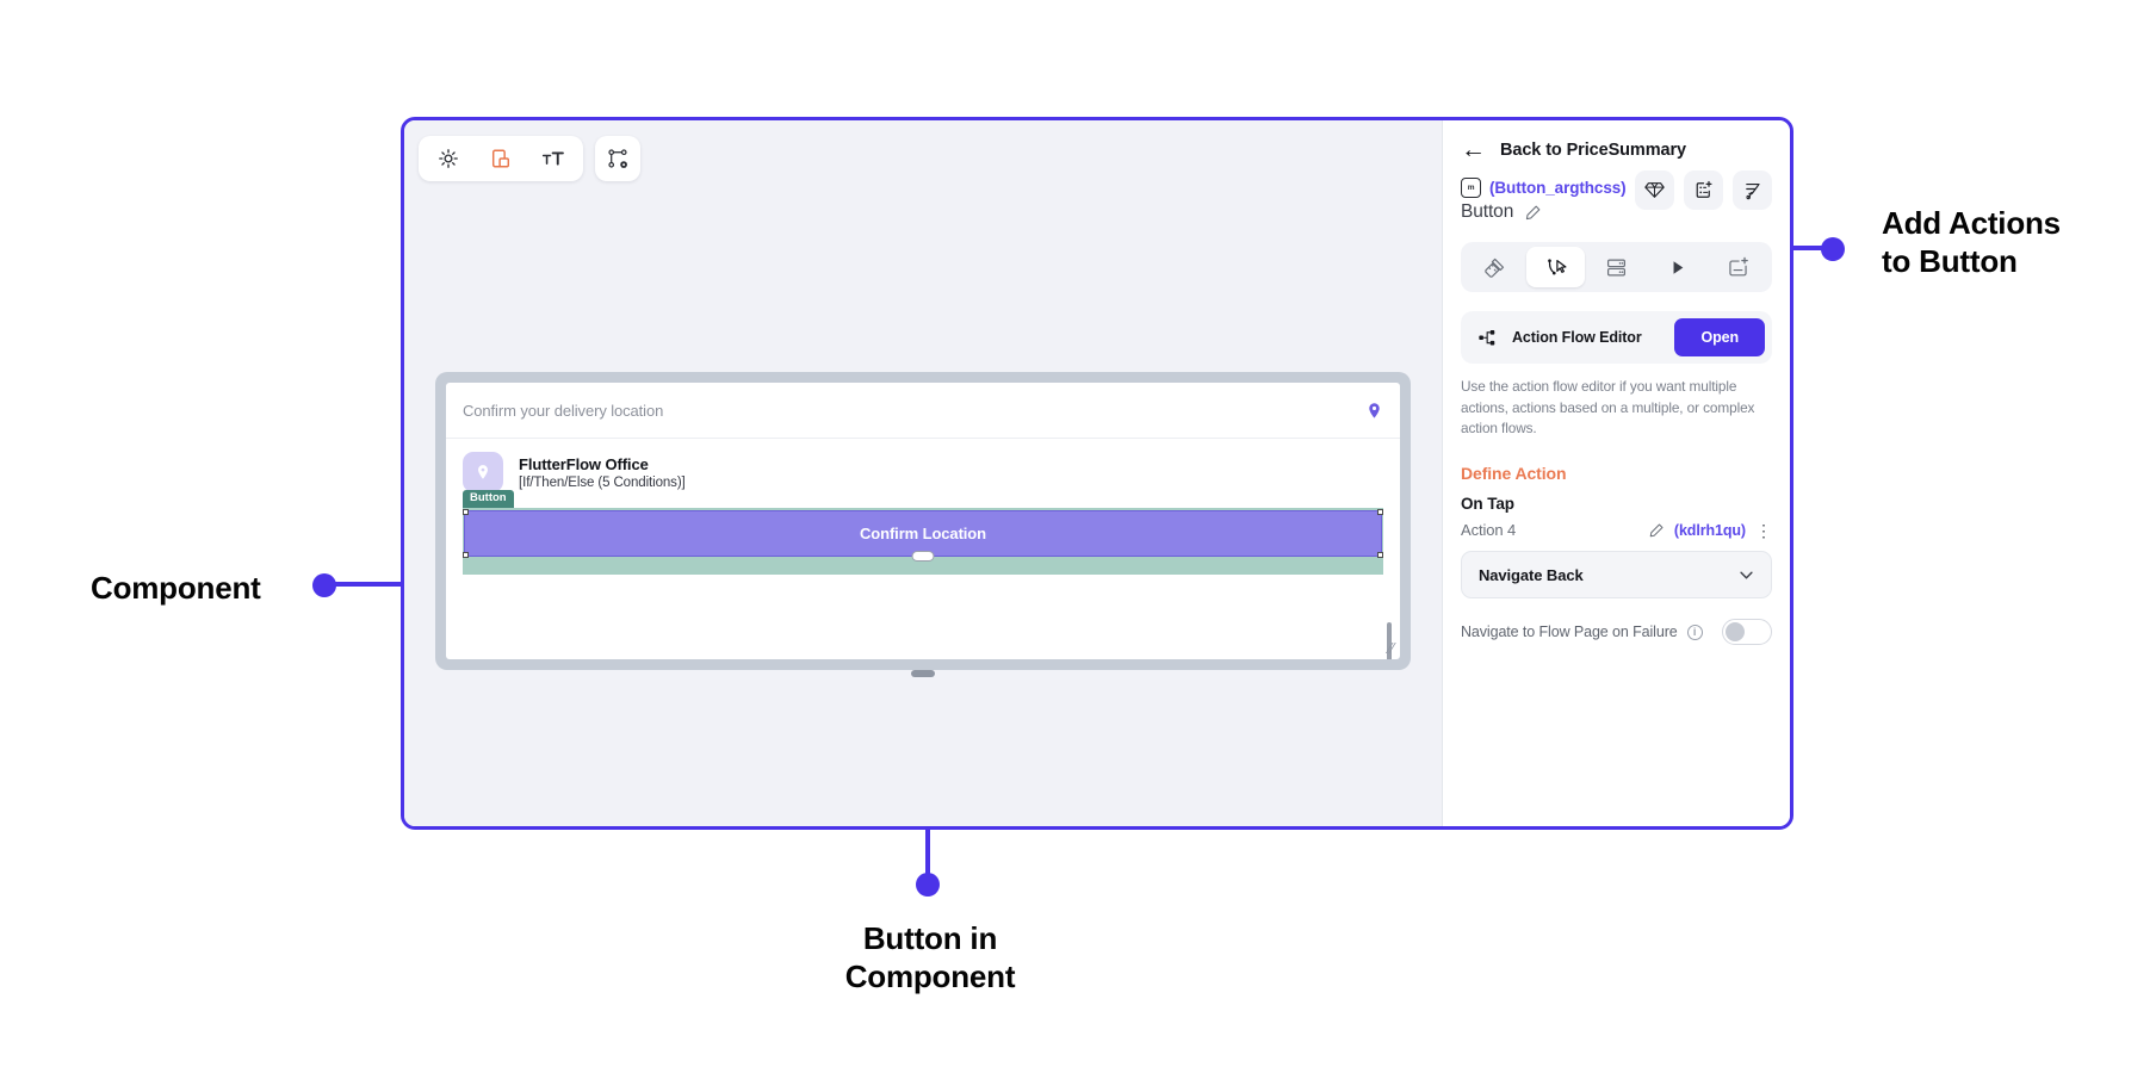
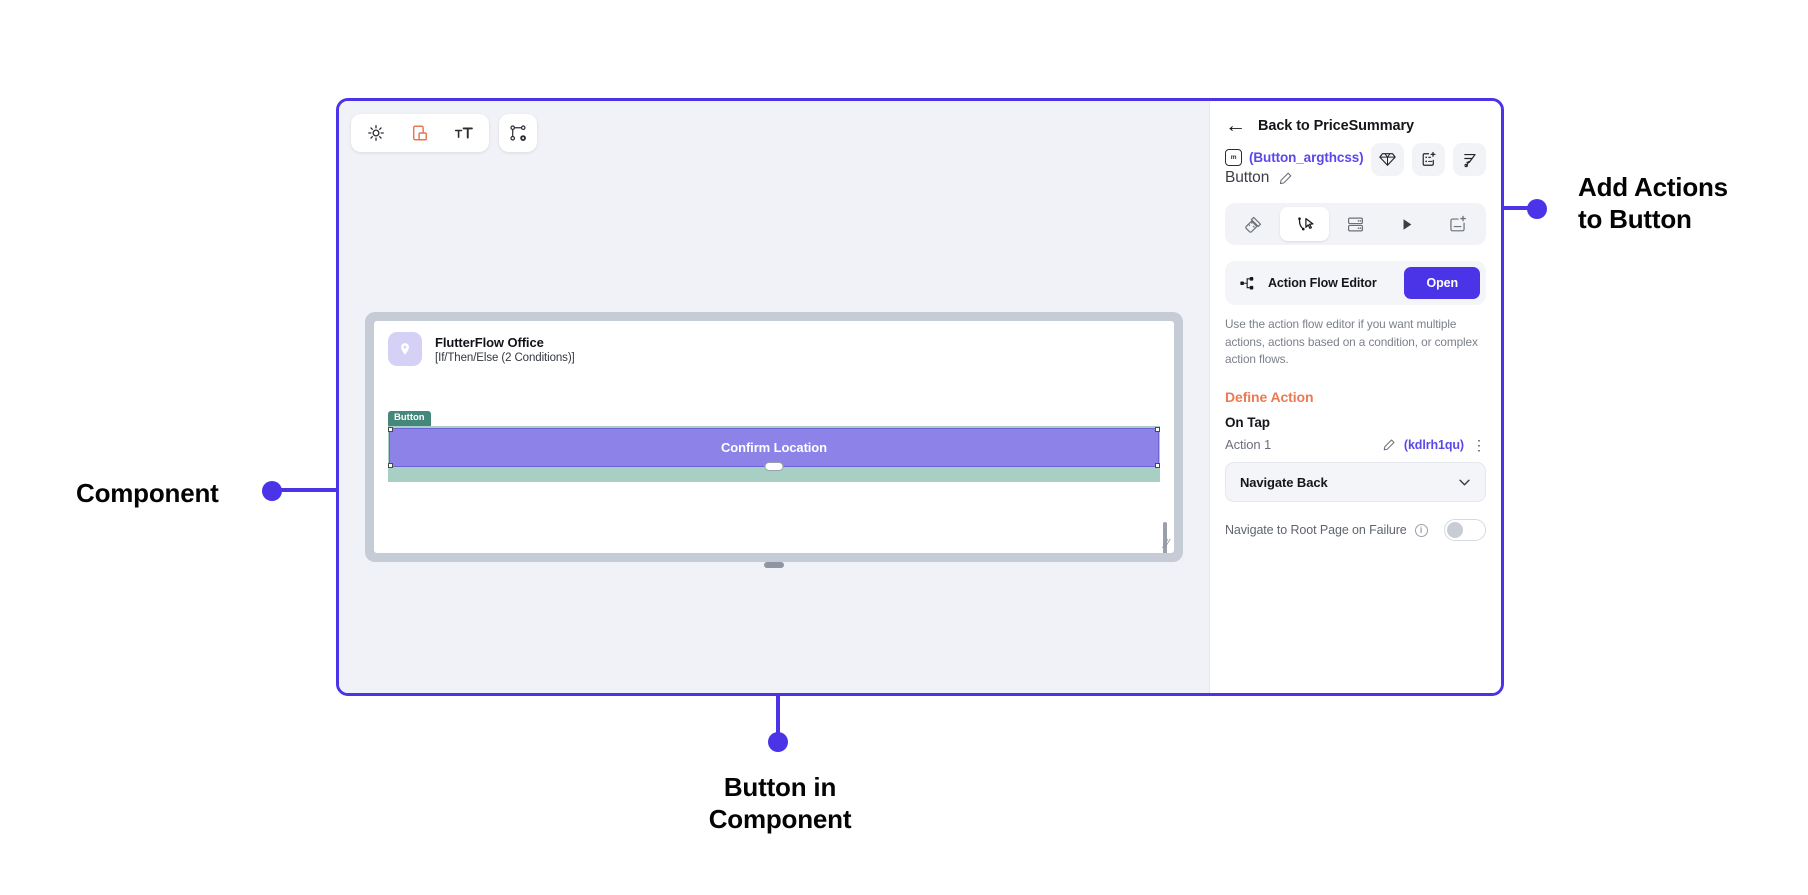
  Component
  Add Actions
  to Button
  Button in
  Component
- Confirm your delivery location
  FlutterFlow Office
- [If/Then/Else (5 Conditions)]
+ [If/Then/Else (2 Conditions)]
  Button
  Confirm Location
  ∕∕
  ←
  Back to PriceSummary
  (Button_argthcss)
  Button
  Action Flow Editor
  Open
- Use the action flow editor if you want multiple actions, actions based on a multiple, or complex action flows.
+ Use the action flow editor if you want multiple actions, actions based on a condition, or complex action flows.
  Define Action
  On Tap
- Action 4
+ Action 1
  (kdlrh1qu)
  ⋮
  Navigate Back
- Navigate to Flow Page on Failure
+ Navigate to Root Page on Failure
  i
